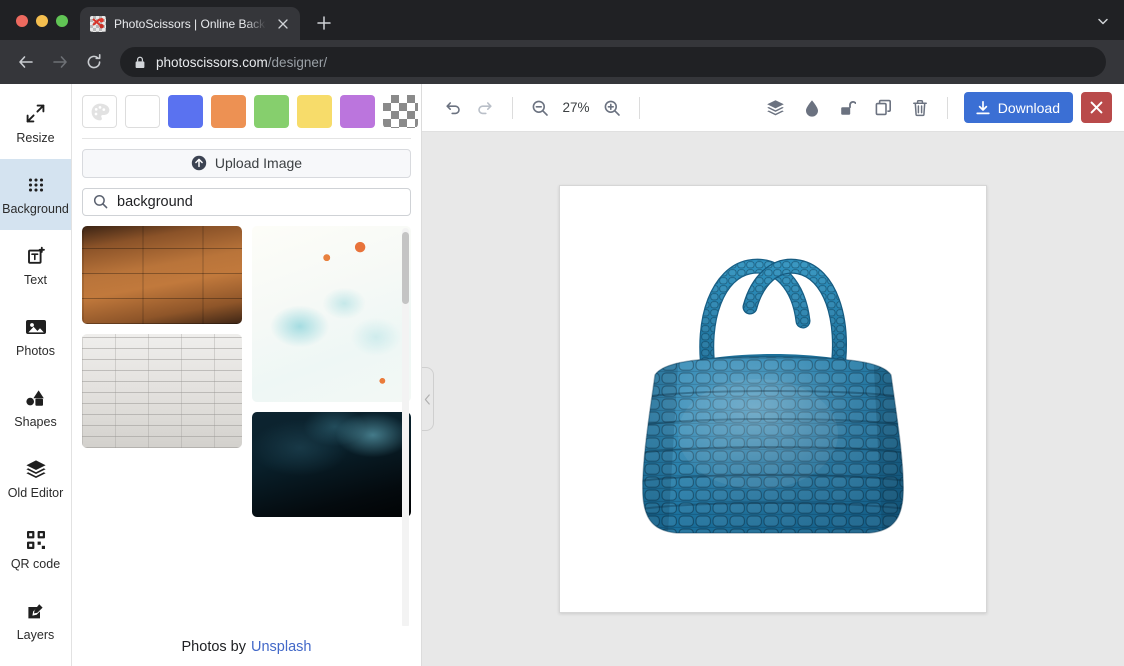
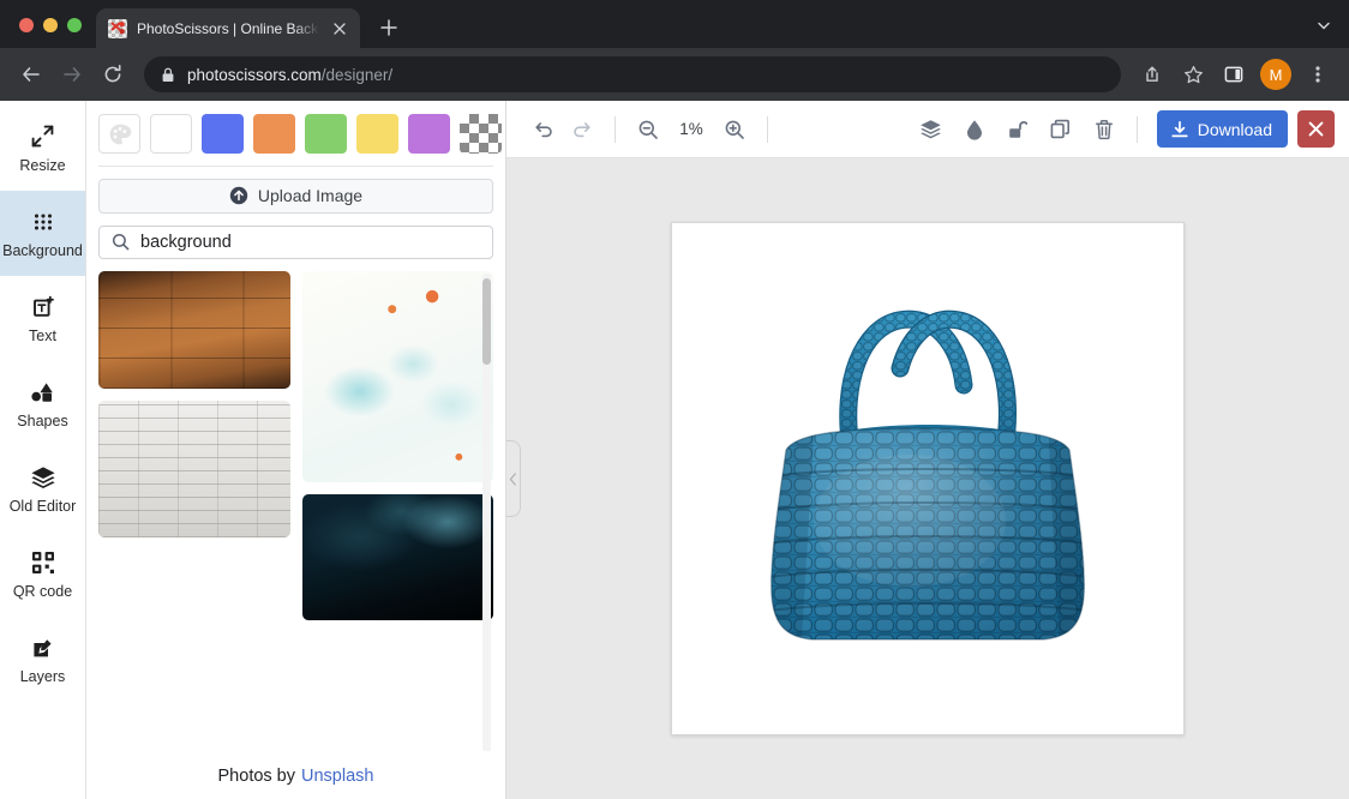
  PhotoScissors | Online Back
  photoscissors.com/designer/
+ M
  Resize
  Background
  Text
- Photos
  Shapes
  Old Editor
  QR code
  Layers
  Upload Image
  background
  Photos by
  Unsplash
- 27%
+ 1%
  Download
